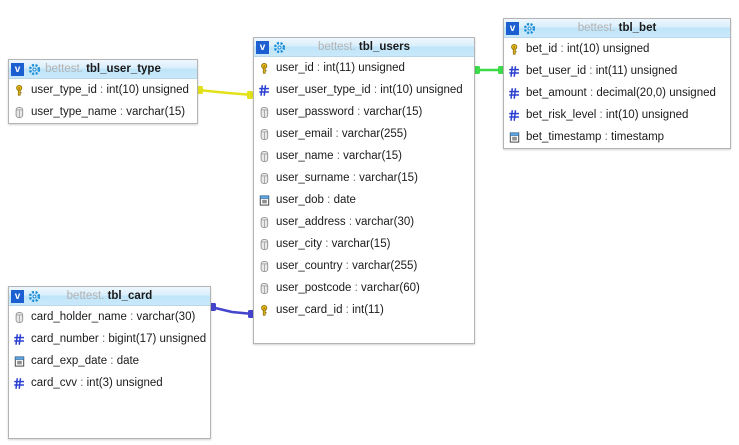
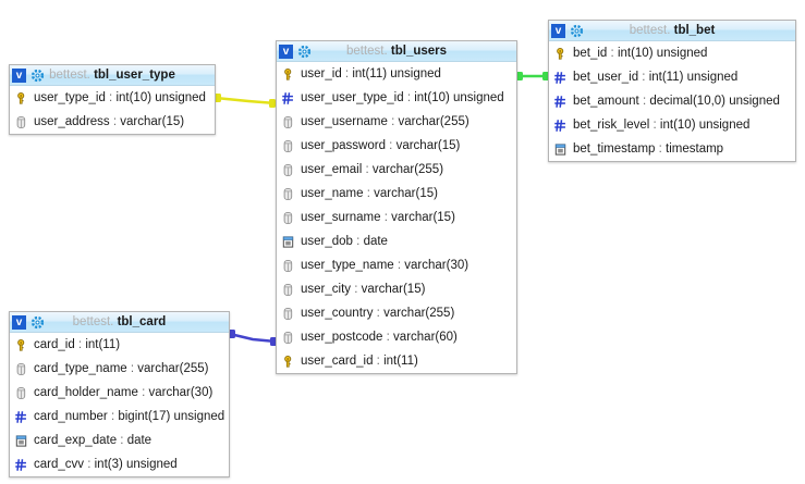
  v
  bettest. tbl_user_type
  user_type_id : int(10) unsigned
- user_type_name : varchar(15)
+ user_address : varchar(15)
  v
  bettest. tbl_users
  user_id : int(11) unsigned
  user_user_type_id : int(10) unsigned
+ user_username : varchar(255)
  user_password : varchar(15)
  user_email : varchar(255)
  user_name : varchar(15)
  user_surname : varchar(15)
  user_dob : date
- user_address : varchar(30)
+ user_type_name : varchar(30)
  user_city : varchar(15)
  user_country : varchar(255)
  user_postcode : varchar(60)
  user_card_id : int(11)
  v
  bettest. tbl_bet
  bet_id : int(10) unsigned
  bet_user_id : int(11) unsigned
- bet_amount : decimal(20,0) unsigned
+ bet_amount : decimal(10,0) unsigned
  bet_risk_level : int(10) unsigned
  bet_timestamp : timestamp
  v
  bettest. tbl_card
+ card_id : int(11)
+ card_type_name : varchar(255)
  card_holder_name : varchar(30)
  card_number : bigint(17) unsigned
  card_exp_date : date
  card_cvv : int(3) unsigned
